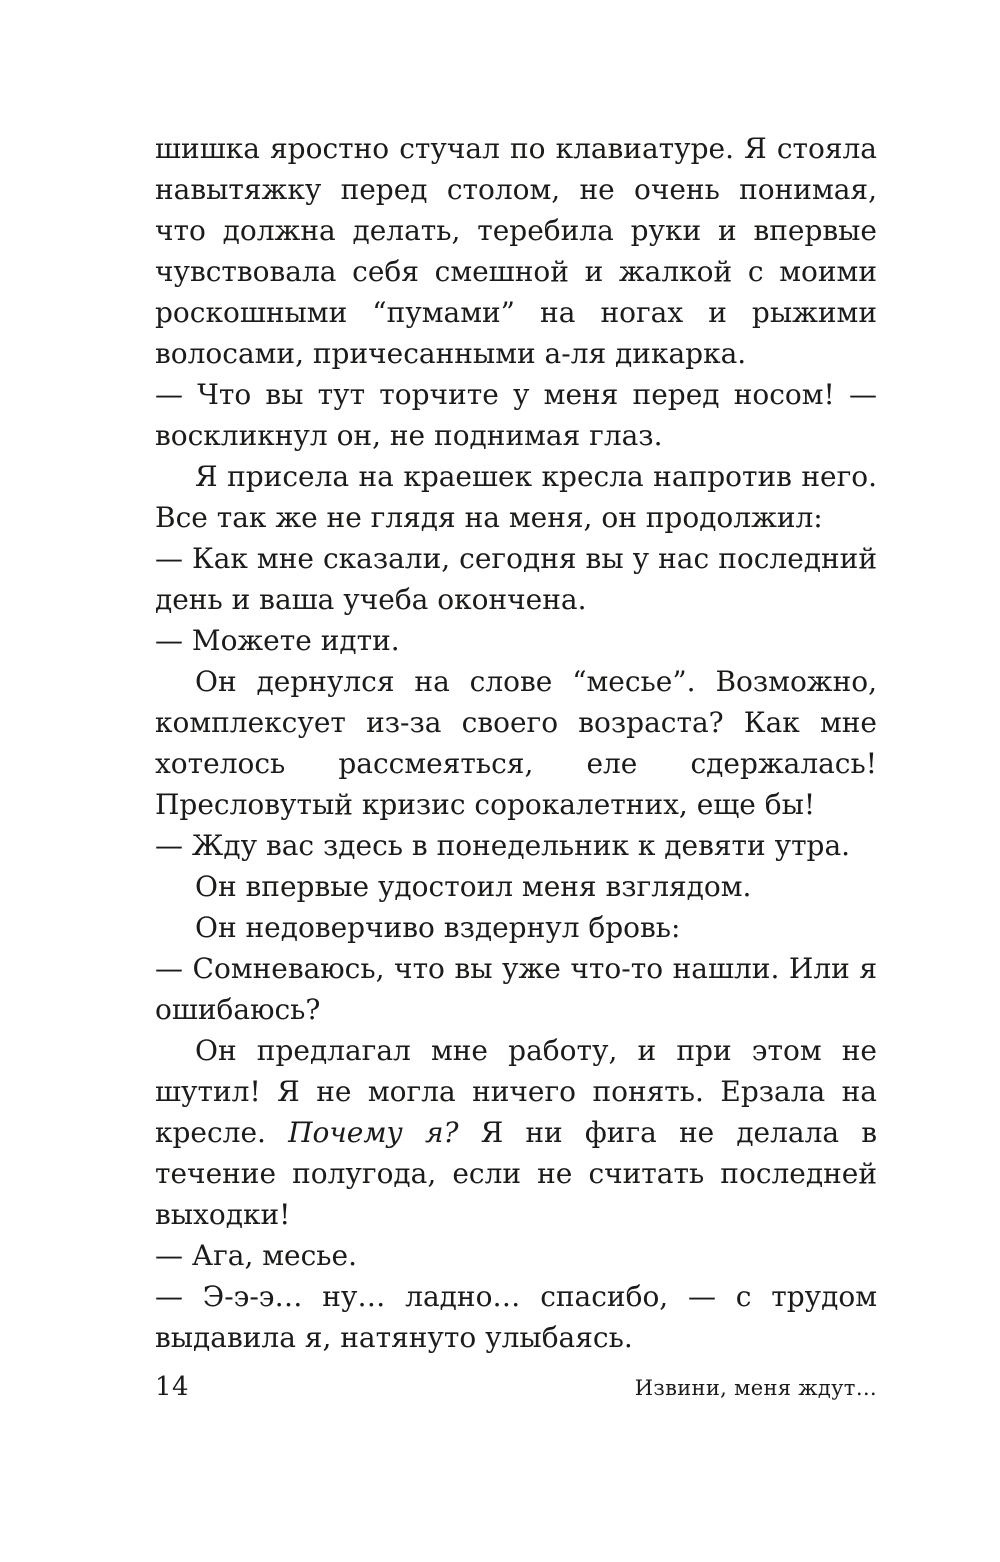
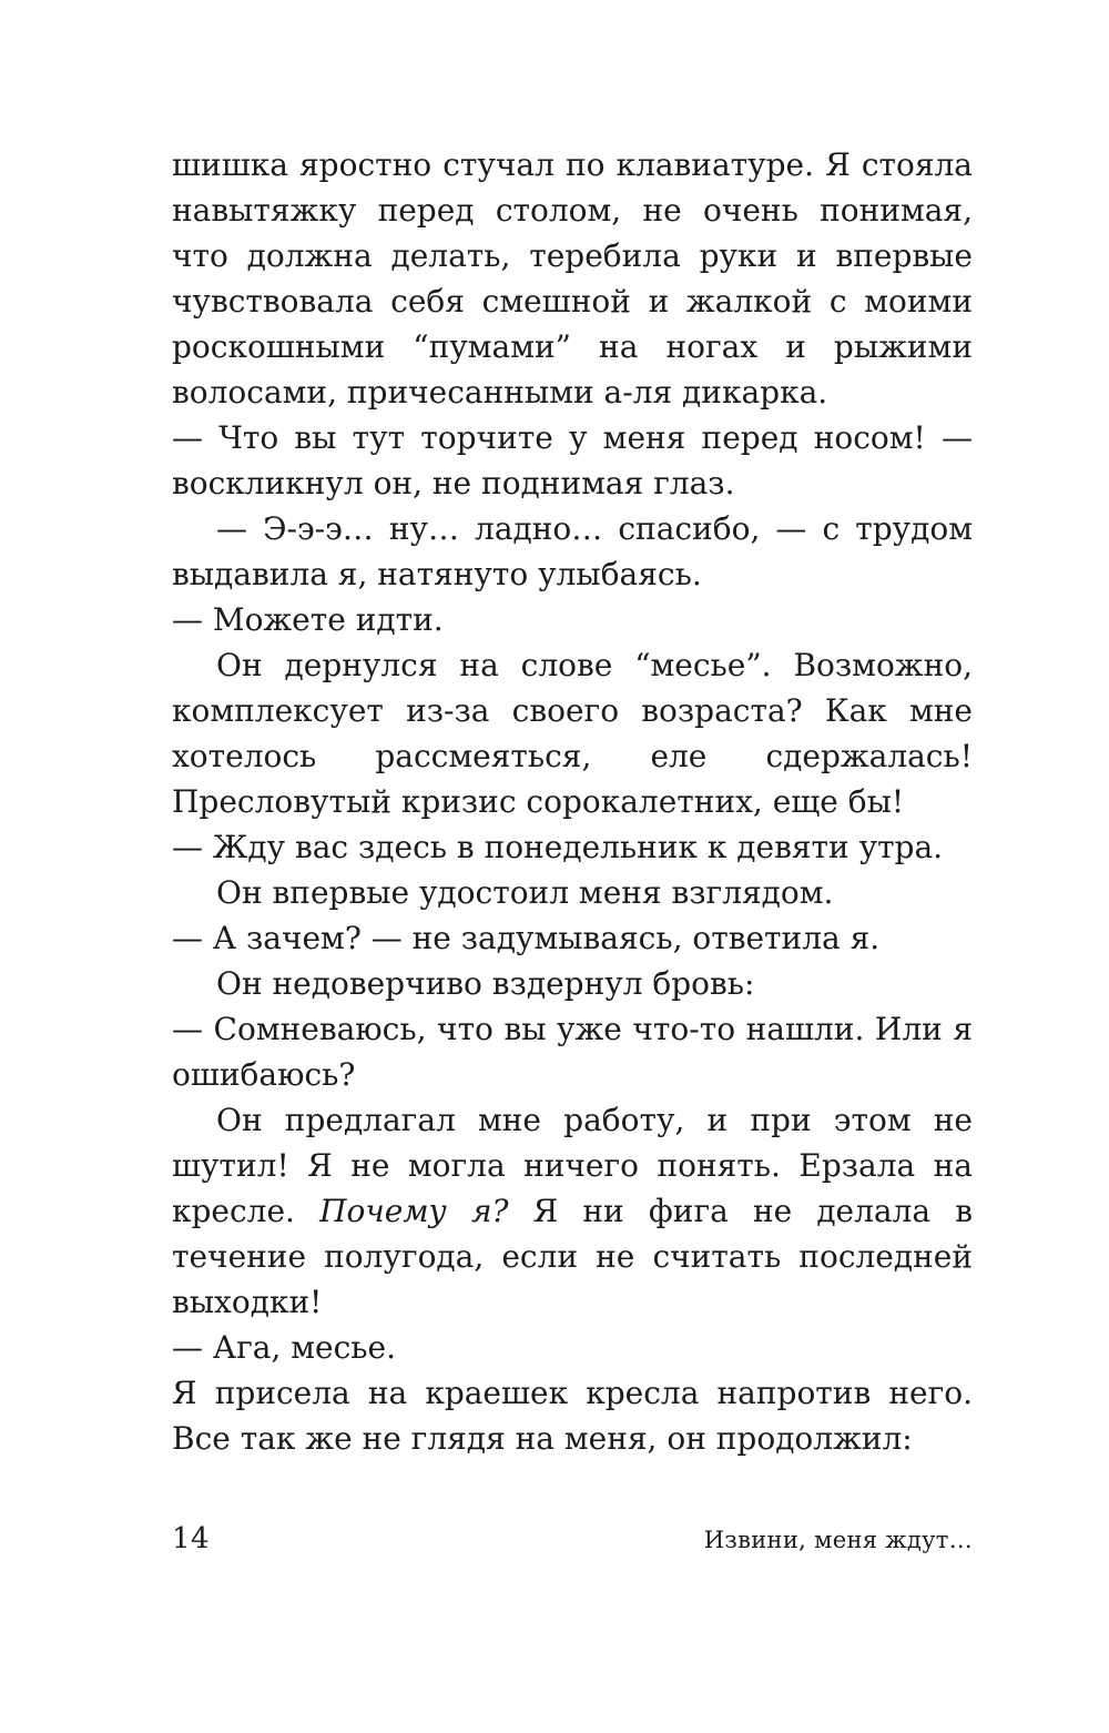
  шишка яростно стучал по клавиатуре. Я стояла навытяжку перед столом, не очень понимая, что должна делать, теребила руки и впервые чувствовала себя смешной и жалкой с моими роскошными “пумами” на ногах и рыжими волосами, причесанными а-ля дикарка.
  — Что вы тут торчите у меня перед носом! — воскликнул он, не поднимая глаз.
- Я присела на краешек кресла напротив него. Все так же не глядя на меня, он продолжил:
+ — Э-э-э… ну… ладно… спасибо, — с трудом выдавила я, натянуто улыбаясь.
- — Как мне сказали, сегодня вы у нас последний день и ваша учеба окончена.
  — Можете идти.
  Он дернулся на слове “месье”. Возможно, комплексует из-за своего возраста? Как мне хотелось рассмеяться, еле сдержалась! Пресловутый кризис сорокалетних, еще бы!
  — Жду вас здесь в понедельник к девяти утра.
  Он впервые удостоил меня взглядом.
+ — А зачем? — не задумываясь, ответила я.
  Он недоверчиво вздернул бровь:
  — Сомневаюсь, что вы уже что-то нашли. Или я ошибаюсь?
  Он предлагал мне работу, и при этом не шутил! Я не могла ничего понять. Ерзала на кресле. Почему я? Я ни фига не делала в течение полугода, если не считать последней выходки!
  — Ага, месье.
- — Э-э-э… ну… ладно… спасибо, — с трудом выдавила я, натянуто улыбаясь.
+ Я присела на краешек кресла напротив него. Все так же не глядя на меня, он продолжил:
  14
  Извини, меня ждут…
